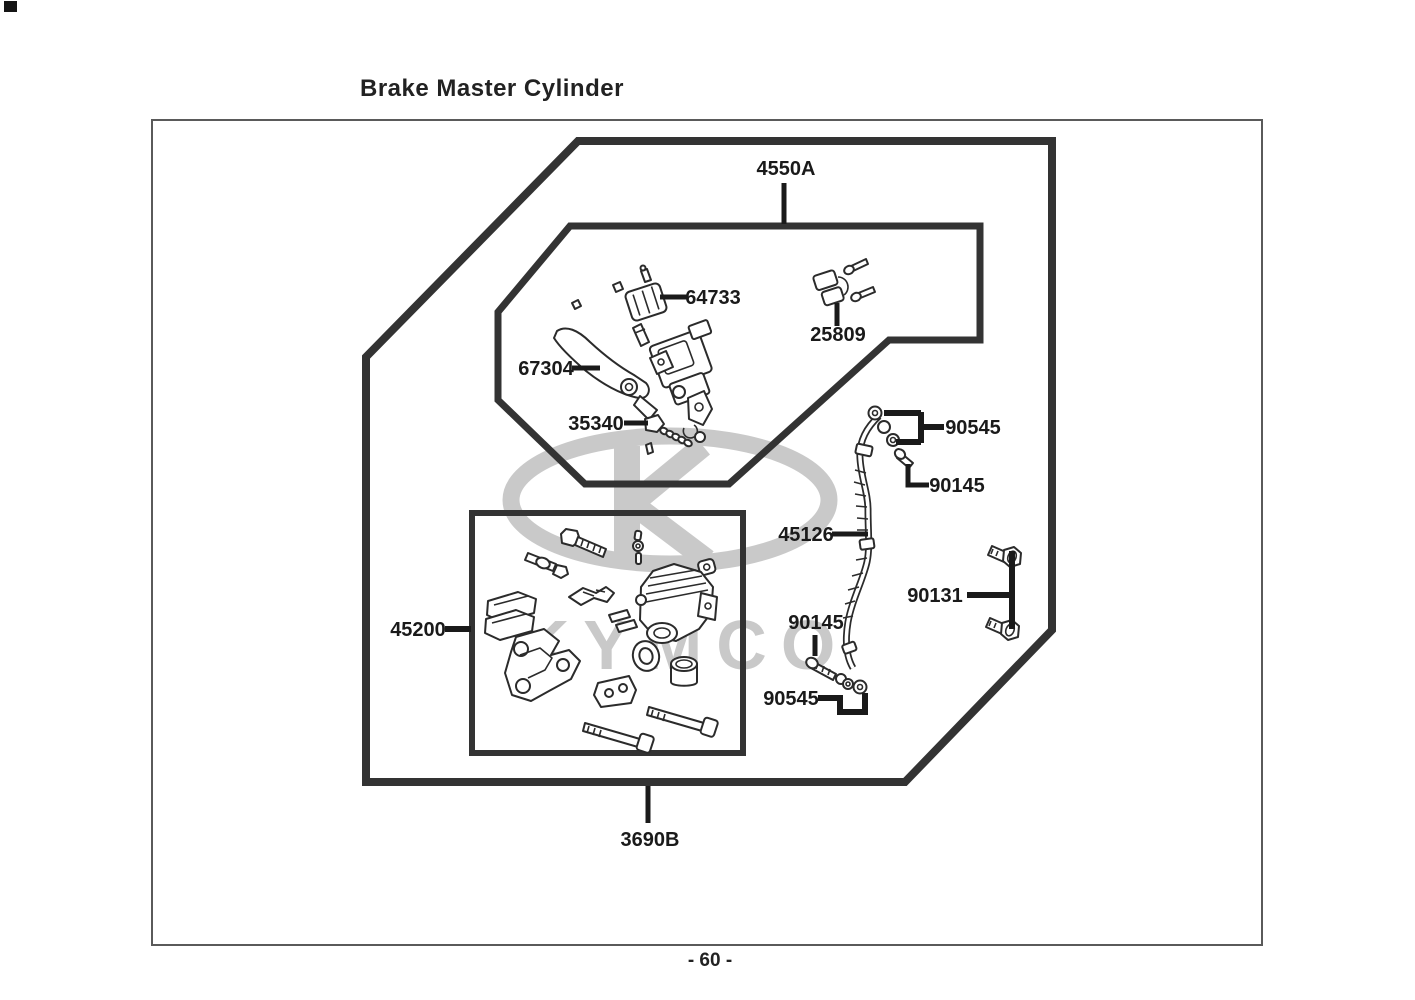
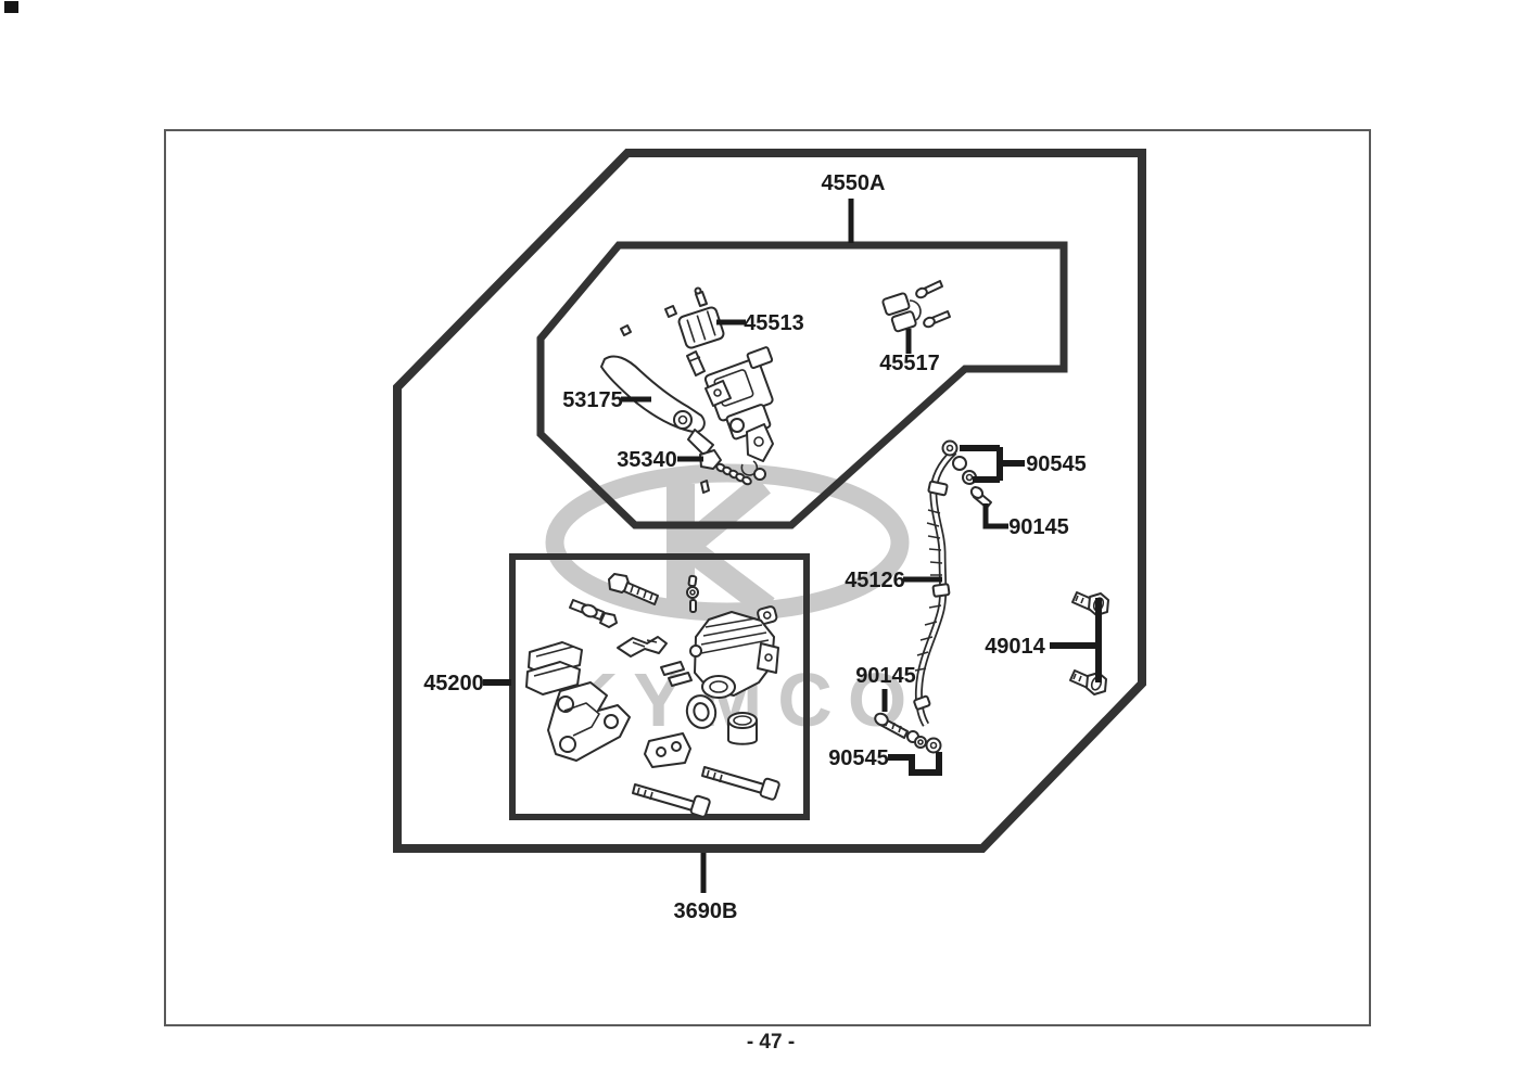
- Brake Master Cylinder
  4550A
- 64733
+ 45513
- 25809
+ 45517
- 67304
+ 53175
  35340
  90545
  90145
  45126
- 90131
+ 49014
  45200
  90145
  90545
  3690B
- - 60 -
+ - 47 -
